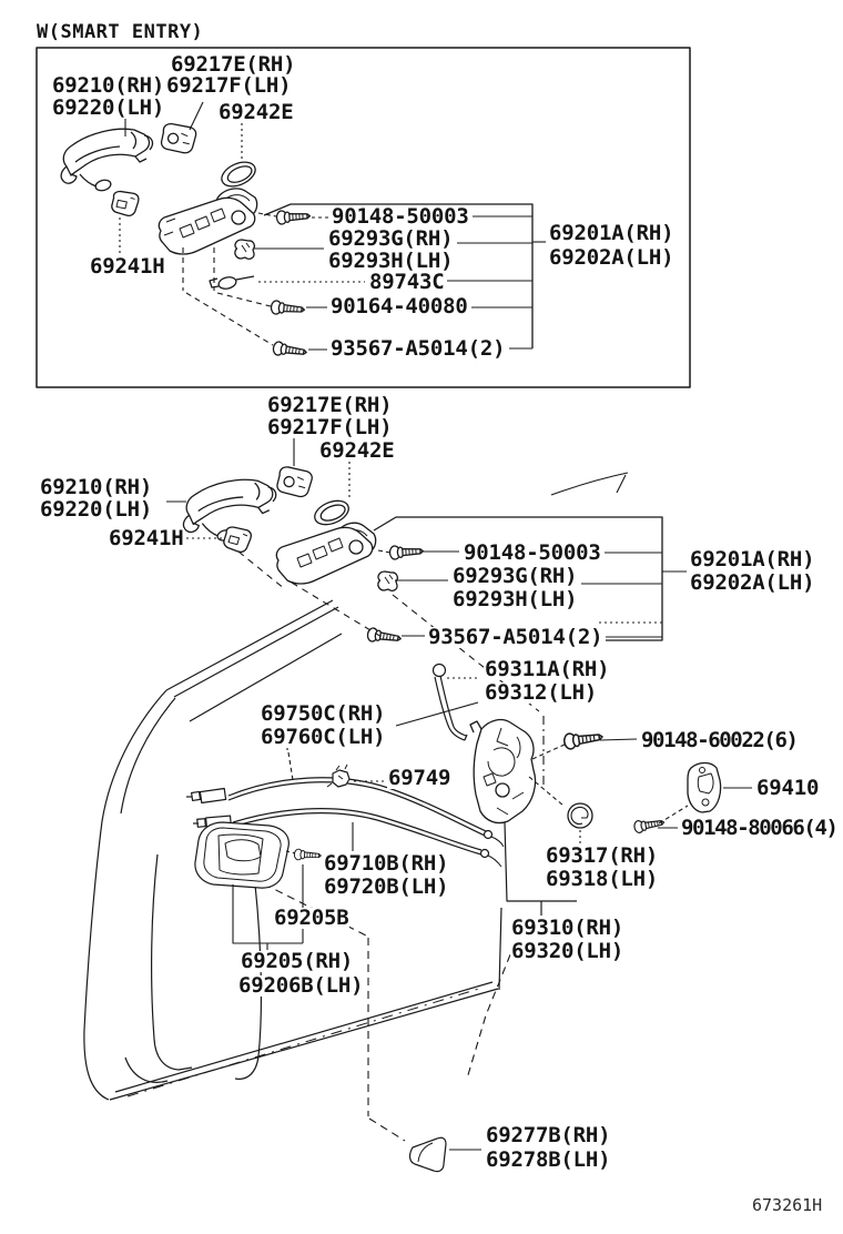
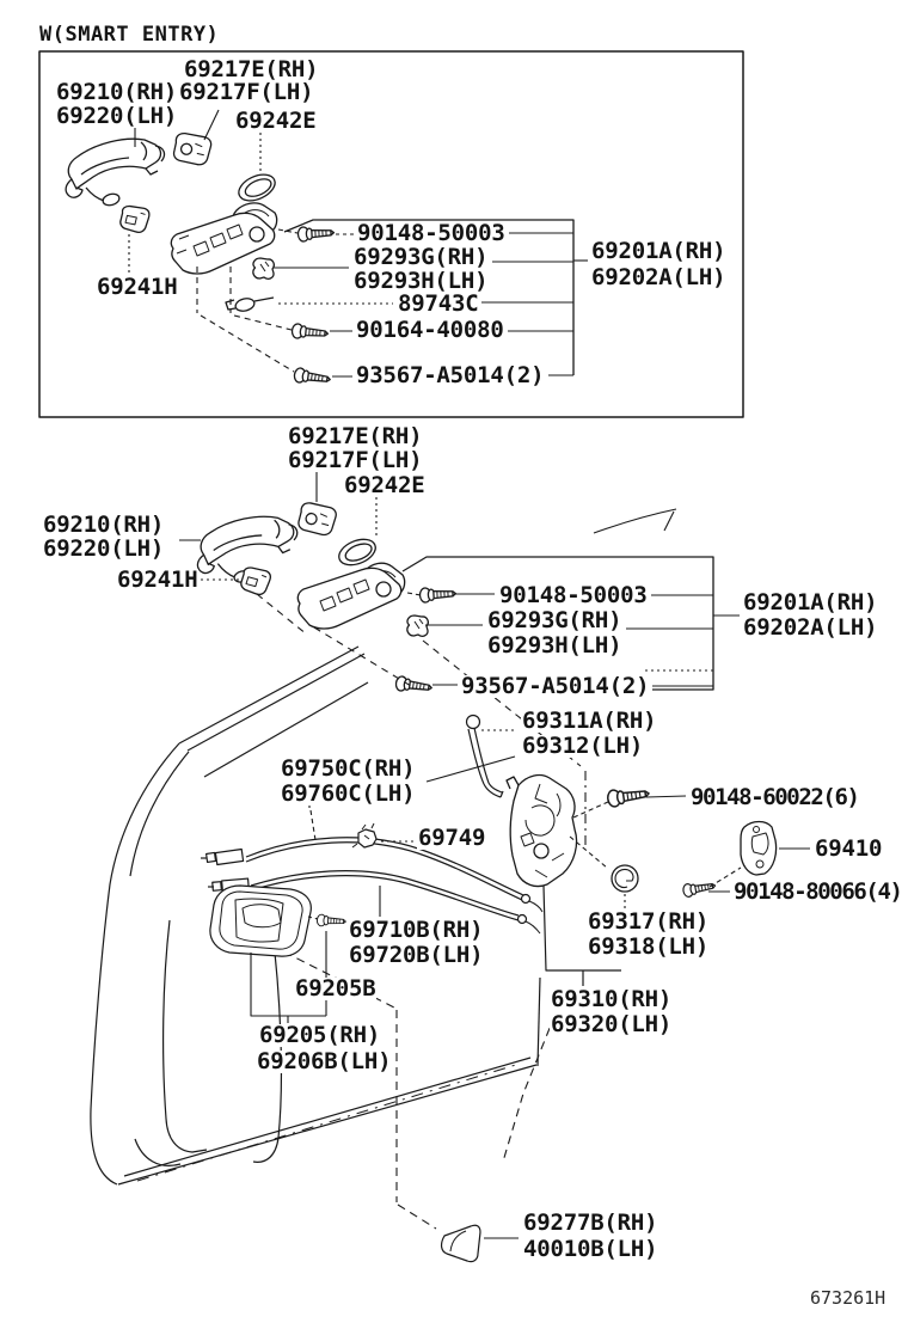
  W(SMART ENTRY)
  69217E(RH)
  69210(RH)
  69217F(LH)
  69220(LH)
  69242E
  69241H
  90148-50003
  69293G(RH)
  69293H(LH)
  89743C
  90164-40080
  93567-A5014(2)
  69201A(RH)
  69202A(LH)
  69217E(RH)
  69217F(LH)
  69242E
  69210(RH)
  69220(LH)
  69241H
  90148-50003
  69293G(RH)
  69293H(LH)
  93567-A5014(2)
  69201A(RH)
  69202A(LH)
  69311A(RH)
  69312(LH)
  69750C(RH)
  69760C(LH)
  90148-60022(6)
  69749
  69410
  90148-80066(4)
  69710B(RH)
  69720B(LH)
  69317(RH)
  69318(LH)
  69205B
  69310(RH)
  69320(LH)
  69205(RH)
  69206B(LH)
  69277B(RH)
- 69278B(LH)
+ 40010B(LH)
  673261H
